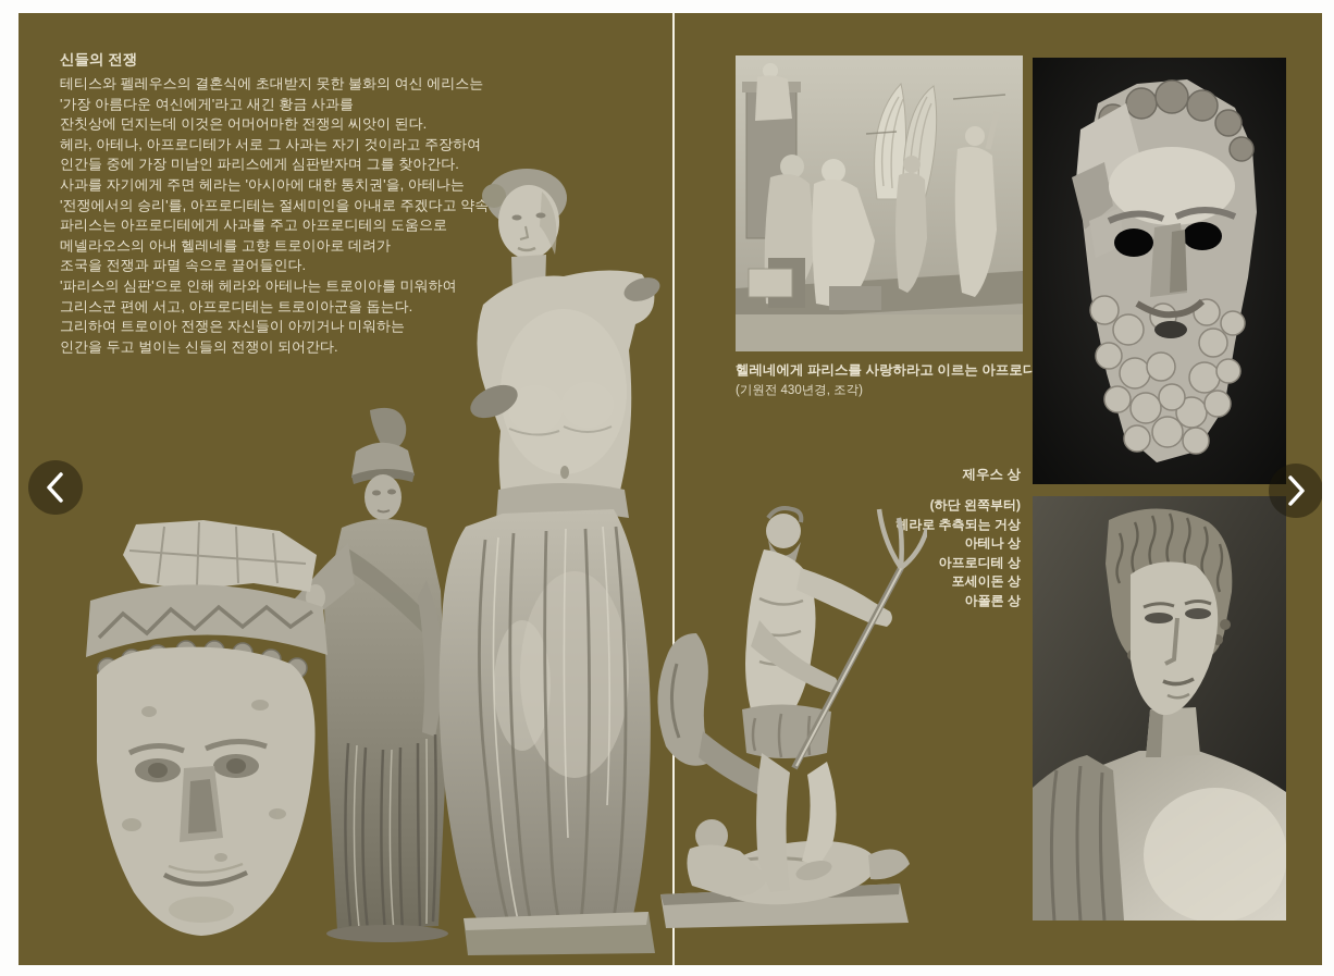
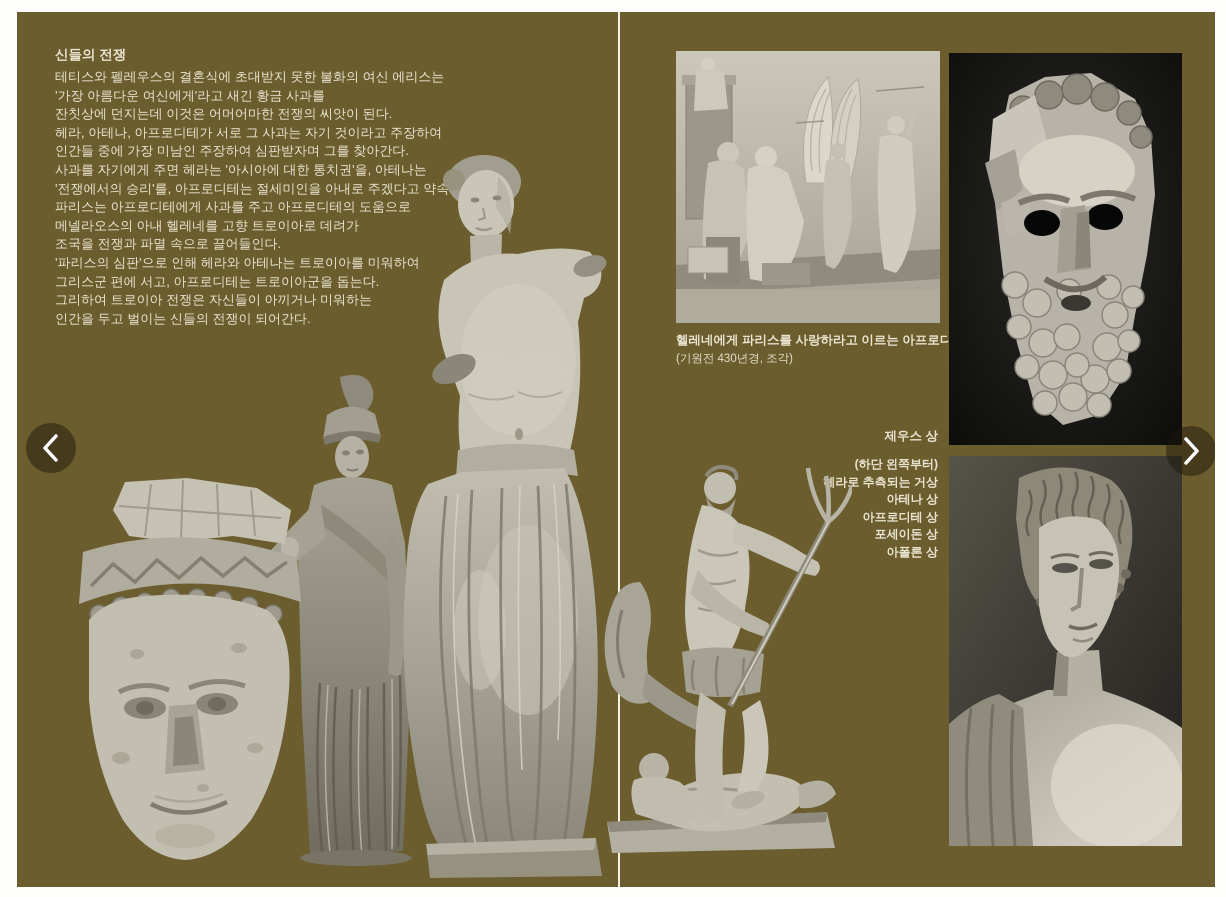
  신들의 전쟁
  테티스와 펠레우스의 결혼식에 초대받지 못한 불화의 여신 에리스는
  '가장 아름다운 여신에게'라고 새긴 황금 사과를
  잔칫상에 던지는데 이것은 어머어마한 전쟁의 씨앗이 된다.
  헤라, 아테나, 아프로디테가 서로 그 사과는 자기 것이라고 주장하여
- 인간들 중에 가장 미남인 파리스에게 심판받자며 그를 찾아간다.
+ 인간들 중에 가장 미남인 주장하여 심판받자며 그를 찾아간다.
  사과를 자기에게 주면 헤라는 '아시아에 대한 통치권'을, 아테나는
  '전쟁에서의 승리'를, 아프로디테는 절세미인을 아내로 주겠다고 약속
  파리스는 아프로디테에게 사과를 주고 아프로디테의 도움으로
  메넬라오스의 아내 헬레네를 고향 트로이아로 데려가
  조국을 전쟁과 파멸 속으로 끌어들인다.
  '파리스의 심판'으로 인해 헤라와 아테나는 트로이아를 미워하여
  그리스군 편에 서고, 아프로디테는 트로이아군을 돕는다.
  그리하여 트로이아 전쟁은 자신들이 아끼거나 미워하는
  인간을 두고 벌이는 신들의 전쟁이 되어간다.
  헬레네에게 파리스를 사랑하라고 이르는 아프로디
  (기원전 430년경, 조각)
  제우스 상
  (하단 왼쪽부터)
  헤라로 추측되는 거상
  아테나 상
  아프로디테 상
  포세이돈 상
  아폴론 상
